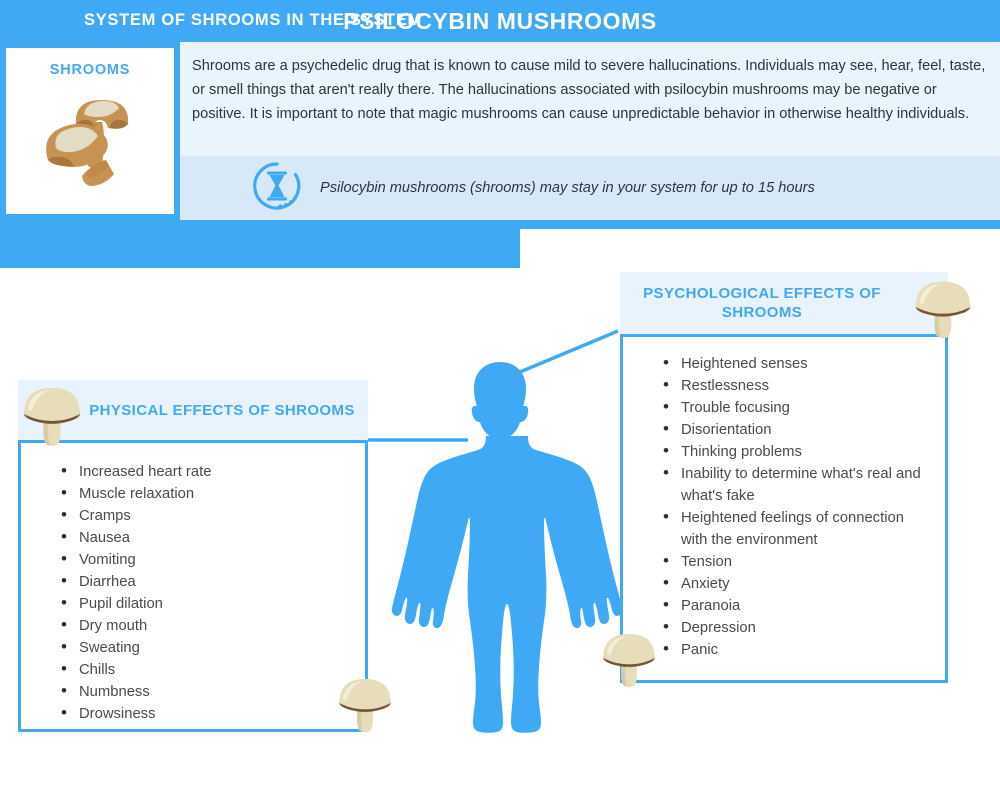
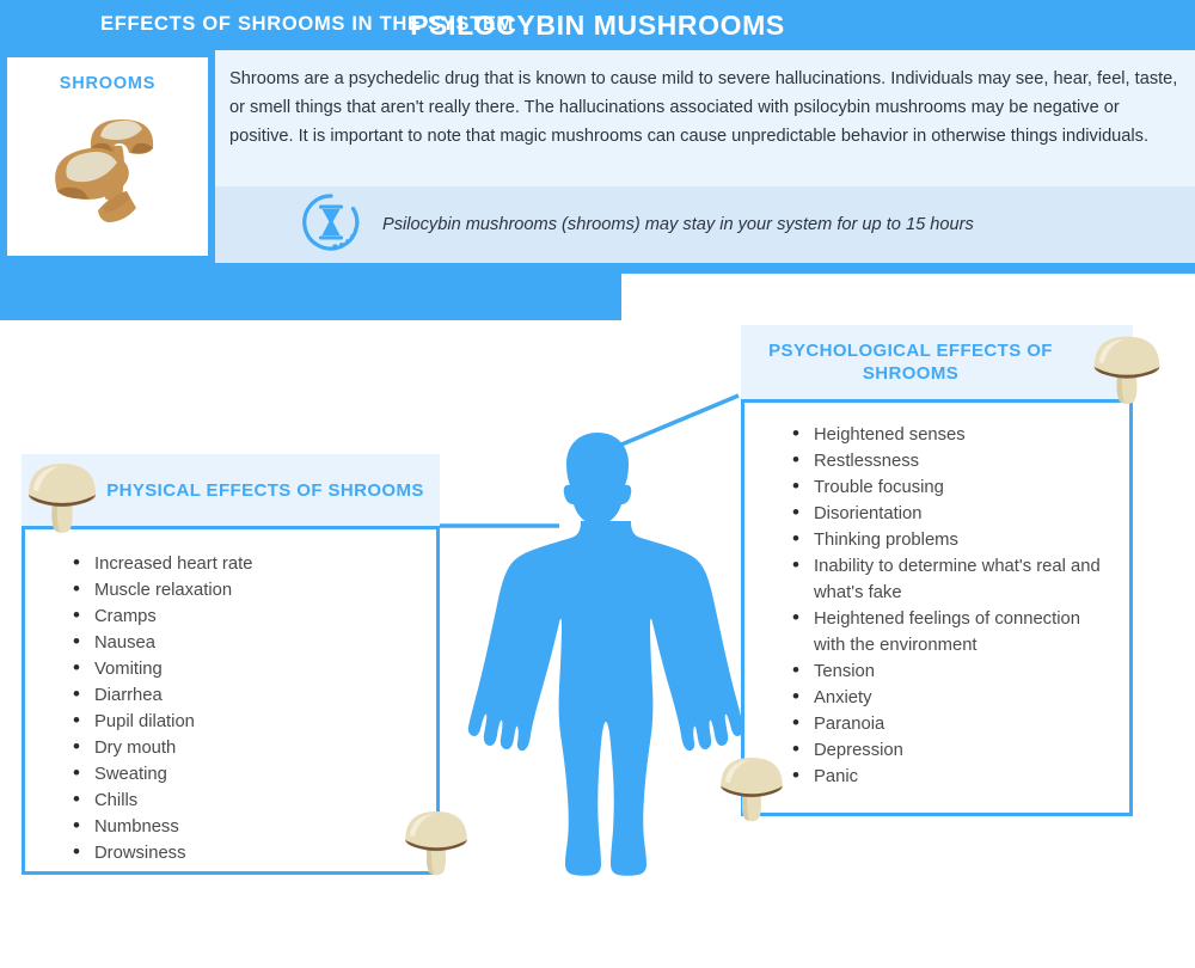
  PSILOCYBIN MUSHROOMS
- Shrooms are a psychedelic drug that is known to cause mild to severe hallucinations. Individuals may see, hear, feel, taste, or smell things that aren't really there. The hallucinations associated with psilocybin mushrooms may be negative or positive. It is important to note that magic mushrooms can cause unpredictable behavior in otherwise healthy individuals.
+ Shrooms are a psychedelic drug that is known to cause mild to severe hallucinations. Individuals may see, hear, feel, taste, or smell things that aren't really there. The hallucinations associated with psilocybin mushrooms may be negative or positive. It is important to note that magic mushrooms can cause unpredictable behavior in otherwise things individuals.
  Psilocybin mushrooms (shrooms) may stay in your system for up to 15 hours
  SHROOMS
- SYSTEM OF SHROOMS IN THE SYSTEM
+ EFFECTS OF SHROOMS IN THE SYSTEM
  PHYSICAL EFFECTS OF SHROOMS
  Increased heart rate
  Muscle relaxation
  Cramps
  Nausea
  Vomiting
  Diarrhea
  Pupil dilation
  Dry mouth
  Sweating
  Chills
  Numbness
  Drowsiness
  PSYCHOLOGICAL EFFECTS OF SHROOMS
  Heightened senses
  Restlessness
  Trouble focusing
  Disorientation
  Thinking problems
  Inability to determine what's real and what's fake
  Heightened feelings of connection with the environment
  Tension
  Anxiety
  Paranoia
  Depression
  Panic
